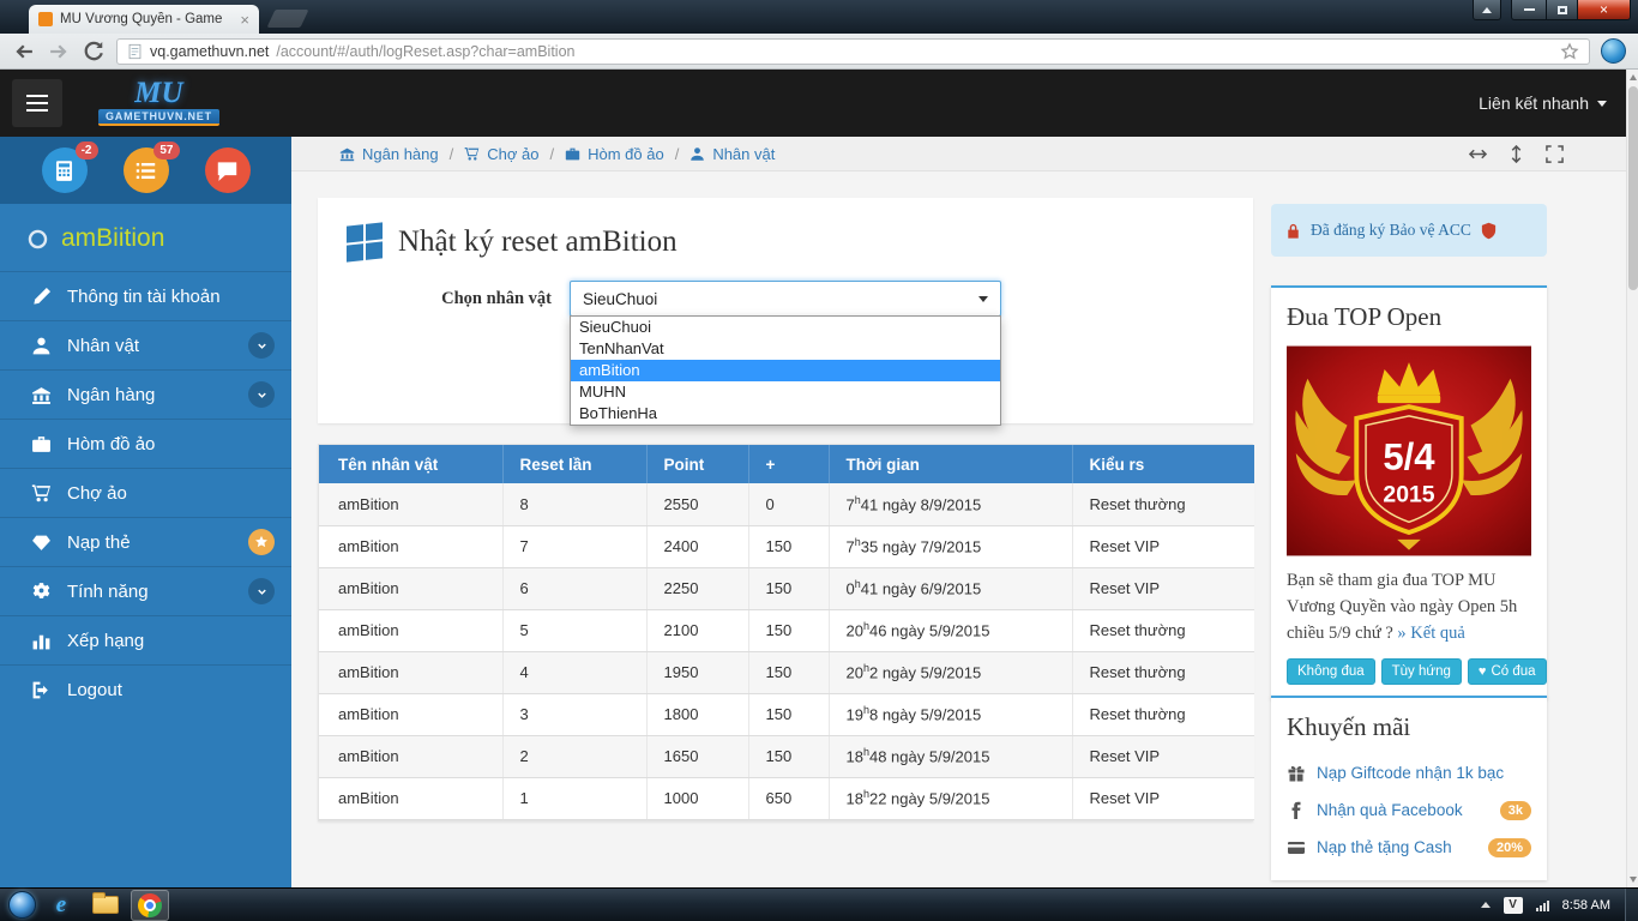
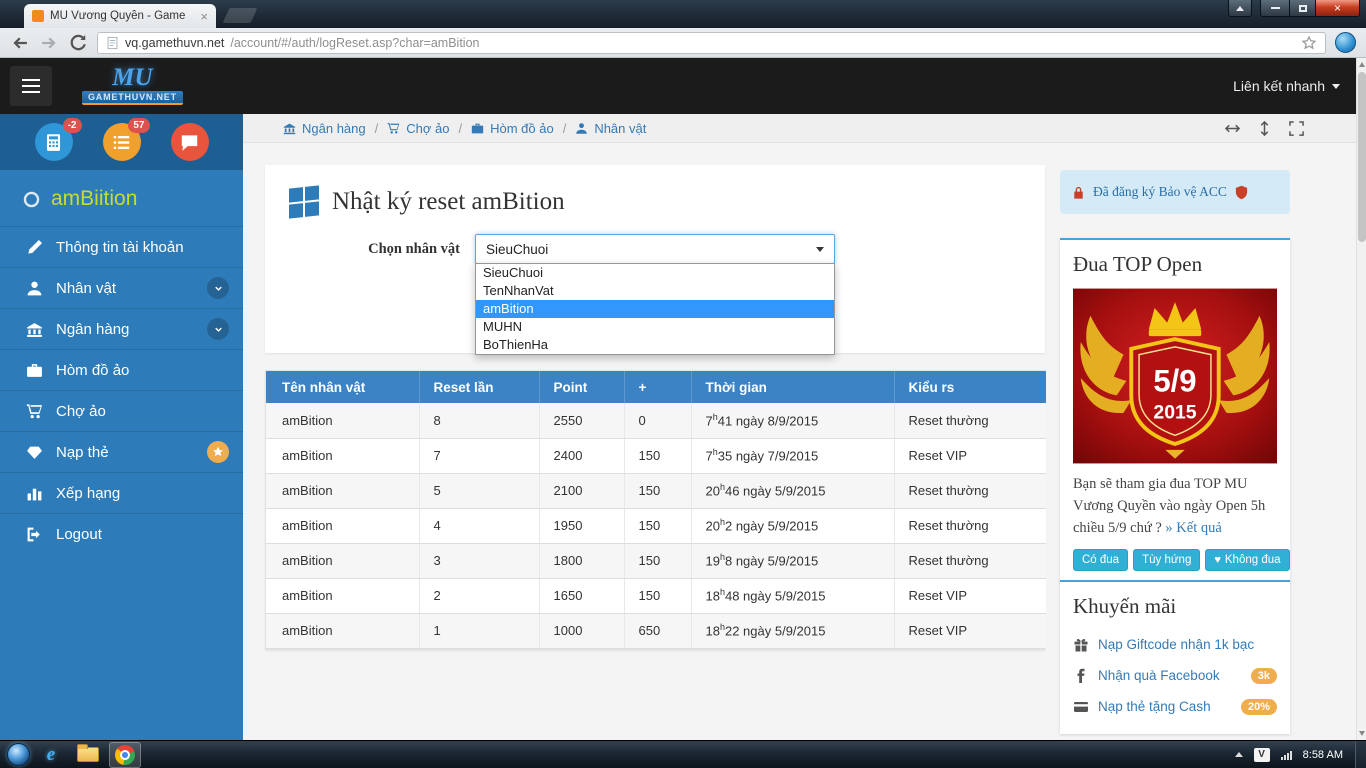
  MU Vương Quyền - Game
  ×
  ×
  vq.gamethuvn.net
  /account/#/auth/logReset.asp?char=amBition
  MU
  GAMETHUVN.NET
  Liên kết nhanh
  -2
  57
  amBiition
  Thông tin tài khoản
  Nhân vật
  Ngân hàng
  Hòm đồ ảo
  Chợ ảo
  Nạp thẻ
- Tính năng
  Xếp hạng
  Logout
  Ngân hàng
  /
  Chợ ảo
  /
  Hòm đồ ảo
  /
  Nhân vật
  Nhật ký reset amBition
  Chọn nhân vật
  SieuChuoi
  SieuChuoi
  TenNhanVat
  amBition
  MUHN
  BoThienHa
  Tên nhân vật	Reset lần	Point	+	Thời gian	Kiểu rs
  amBition	8	2550	0	7h41 ngày 8/9/2015	Reset thường
  amBition	7	2400	150	7h35 ngày 7/9/2015	Reset VIP
- amBition	6	2250	150	0h41 ngày 6/9/2015	Reset VIP
  amBition	5	2100	150	20h46 ngày 5/9/2015	Reset thường
  amBition	4	1950	150	20h2 ngày 5/9/2015	Reset thường
  amBition	3	1800	150	19h8 ngày 5/9/2015	Reset thường
  amBition	2	1650	150	18h48 ngày 5/9/2015	Reset VIP
  amBition	1	1000	650	18h22 ngày 5/9/2015	Reset VIP
  Đã đăng ký Bảo vệ ACC
  Đua TOP Open
- 5/4
+ 5/9
  2015
  Bạn sẽ tham gia đua TOP MU Vương Quyền vào ngày Open 5h chiều 5/9 chứ ? » Kết quả
- Không đua
+ Có đua
  Tùy hứng
  ♥
- Có đua
+ Không đua
  Khuyến mãi
  Nạp Giftcode nhận 1k bạc
  Nhận quà Facebook
  3k
  Nạp thẻ tặng Cash
  20%
  e
  V
  8:58 AM
